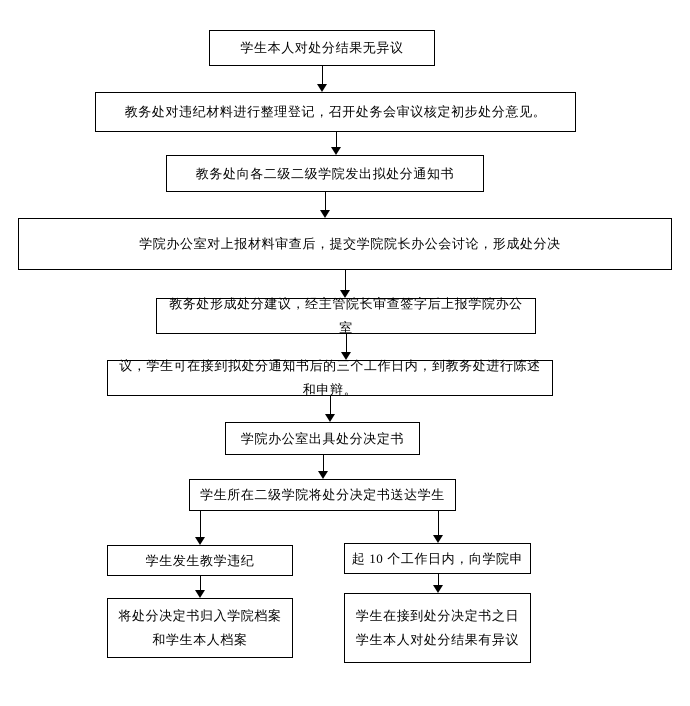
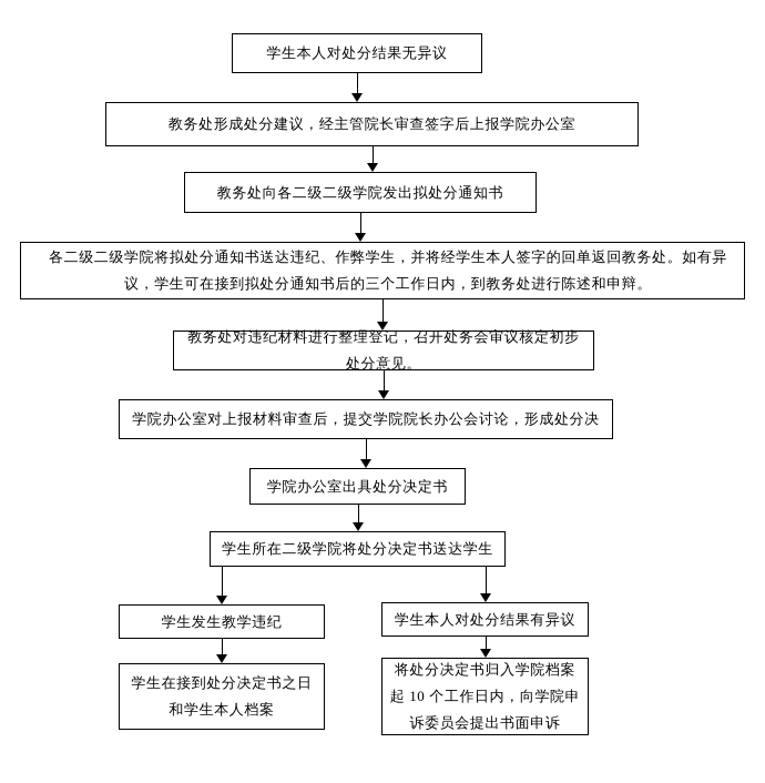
  学生本人对处分结果无异议
- 教务处对违纪材料进行整理登记，召开处务会审议核定初步处分意见。
+ 教务处形成处分建议，经主管院长审查签字后上报学院办公室
  教务处向各二级二级学院发出拟处分通知书
+ 各二级二级学院将拟处分通知书送达违纪、作弊学生，并将经学生本人签字的回单返回教务处。如有异
- 学院办公室对上报材料审查后，提交学院院长办公会讨论，形成处分决
+ 议，学生可在接到拟处分通知书后的三个工作日内，到教务处进行陈述和申辩。
- 教务处形成处分建议，经主管院长审查签字后上报学院办公室
+ 教务处对违纪材料进行整理登记，召开处务会审议核定初步处分意见。
- 议，学生可在接到拟处分通知书后的三个工作日内，到教务处进行陈述和申辩。
+ 学院办公室对上报材料审查后，提交学院院长办公会讨论，形成处分决
  学院办公室出具处分决定书
  学生所在二级学院将处分决定书送达学生
  学生发生教学违纪
- 起 10 个工作日内，向学院申
+ 学生本人对处分结果有异议
- 将处分决定书归入学院档案
+ 学生在接到处分决定书之日
  和学生本人档案
- 学生在接到处分决定书之日
+ 将处分决定书归入学院档案
- 学生本人对处分结果有异议
+ 起 10 个工作日内，向学院申
+ 诉委员会提出书面申诉
